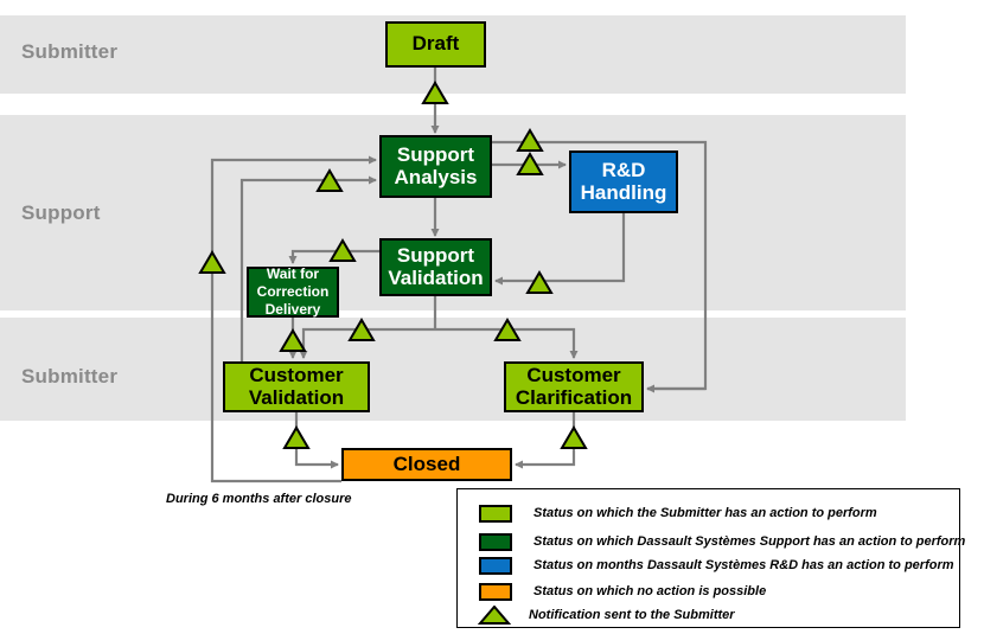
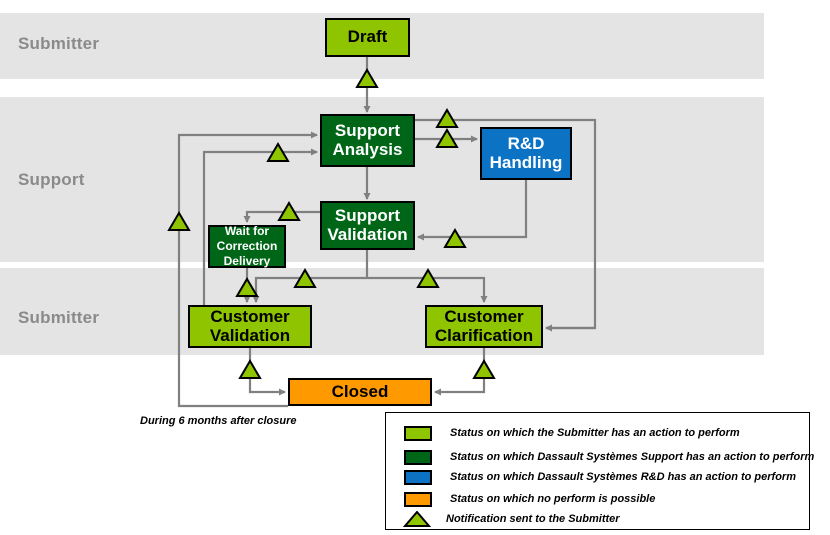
  Submitter
  Support
  Submitter
  Draft
  Support
  Analysis
  R&D
  Handling
  Support
  Validation
  Wait for
  Correction
  Delivery
  Customer
  Validation
  Customer
  Clarification
  Closed
  During 6 months after closure
  Status on which the Submitter has an action to perform
  Status on which Dassault Systèmes Support has an action to perform
- Status on months Dassault Systèmes R&D has an action to perform
+ Status on which Dassault Systèmes R&D has an action to perform
- Status on which no action is possible
+ Status on which no perform is possible
  Notification sent to the Submitter
